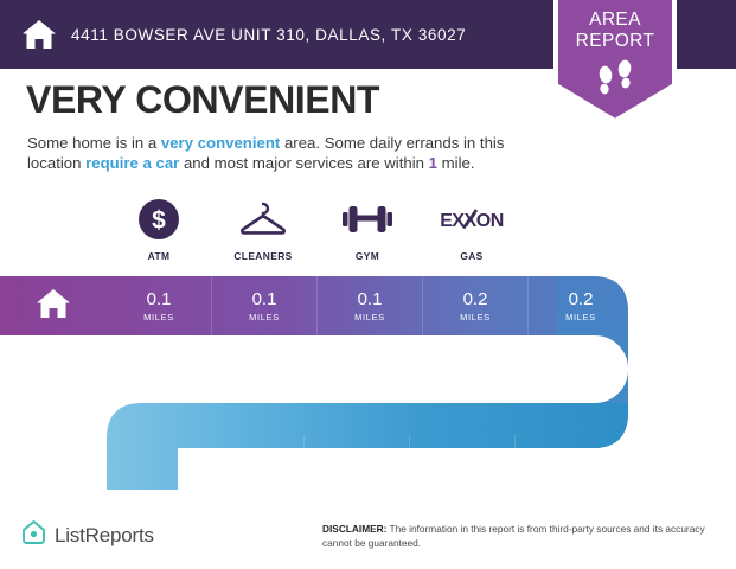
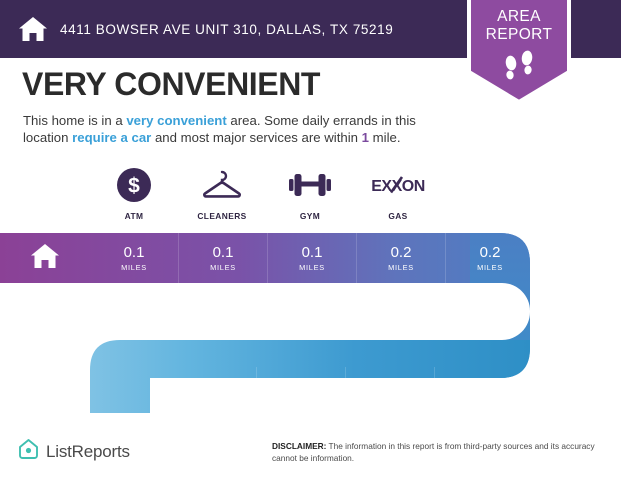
- 4411 BOWSER AVE UNIT 310, DALLAS, TX 36027
+ 4411 BOWSER AVE UNIT 310, DALLAS, TX 75219
  AREA
  REPORT
  VERY CONVENIENT
- Some home is in a very convenient area. Some daily errands in this location require a car and most major services are within 1 mile.
+ This home is in a very convenient area. Some daily errands in this location require a car and most major services are within 1 mile.
  $
  ATM
  CLEANERS
  GYM
  EXON
  GAS
  0.1
  MILES
  0.1
  MILES
  0.1
  MILES
  0.2
  MILES
  0.2
  MILES
  1.1
  0.3
  0.3
  0.2
  ListReports
- DISCLAIMER: The information in this report is from third-party sources and its accuracy cannot be guaranteed.
+ DISCLAIMER: The information in this report is from third-party sources and its accuracy cannot be information.
